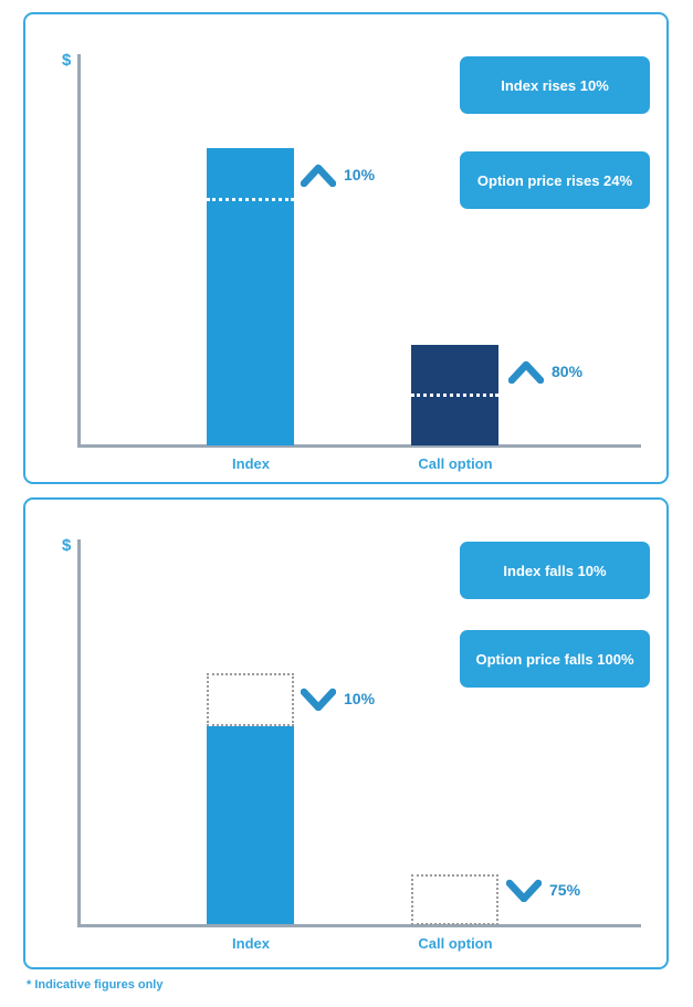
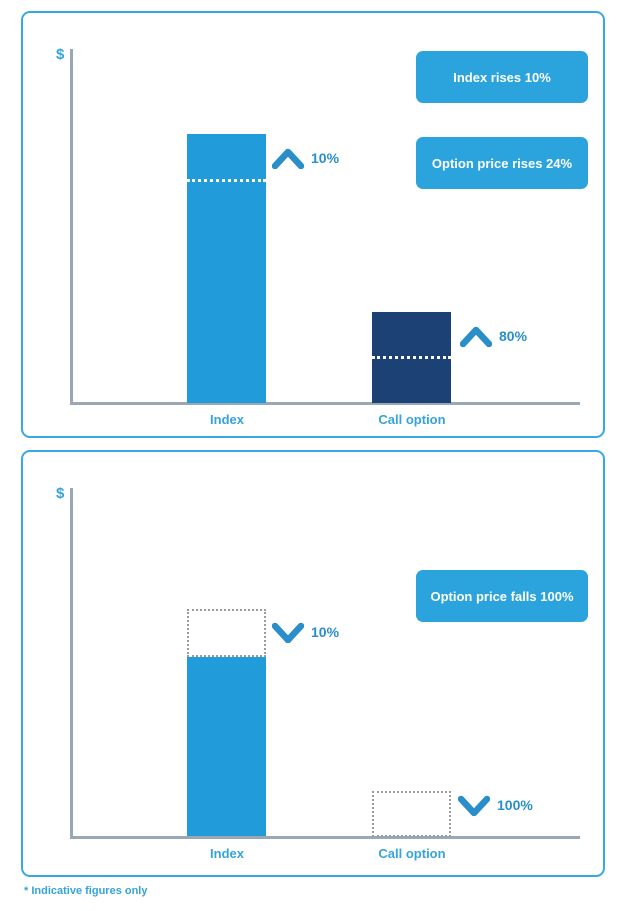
  $
  10%
  80%
  Index
  Call option
  Index rises 10%
  Option price rises 24%
  $
  10%
- 75%
+ 100%
  Index
  Call option
- Index falls 10%
  Option price falls 100%
  * Indicative figures only
